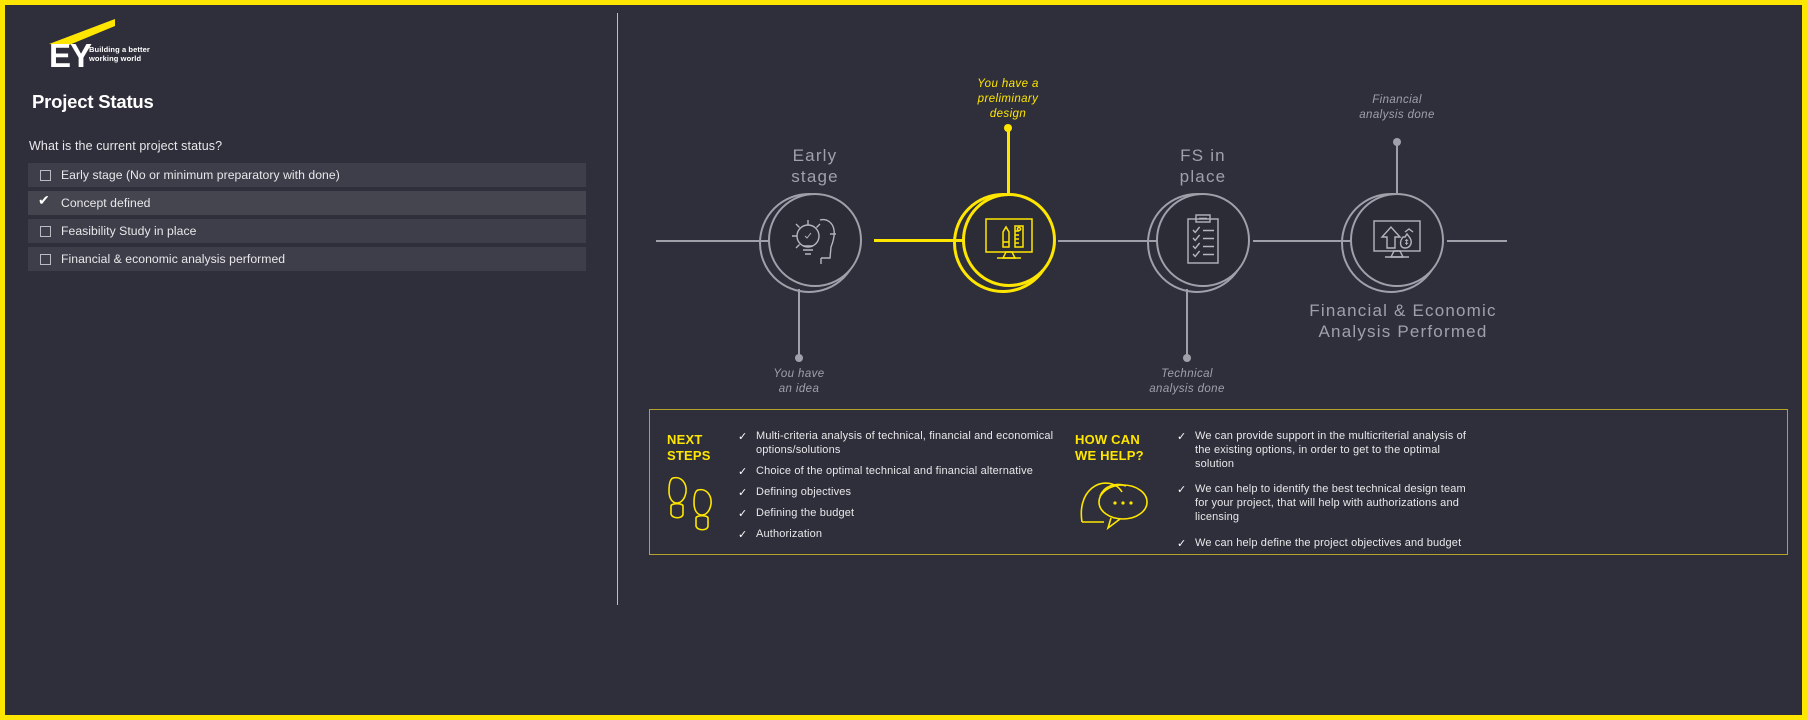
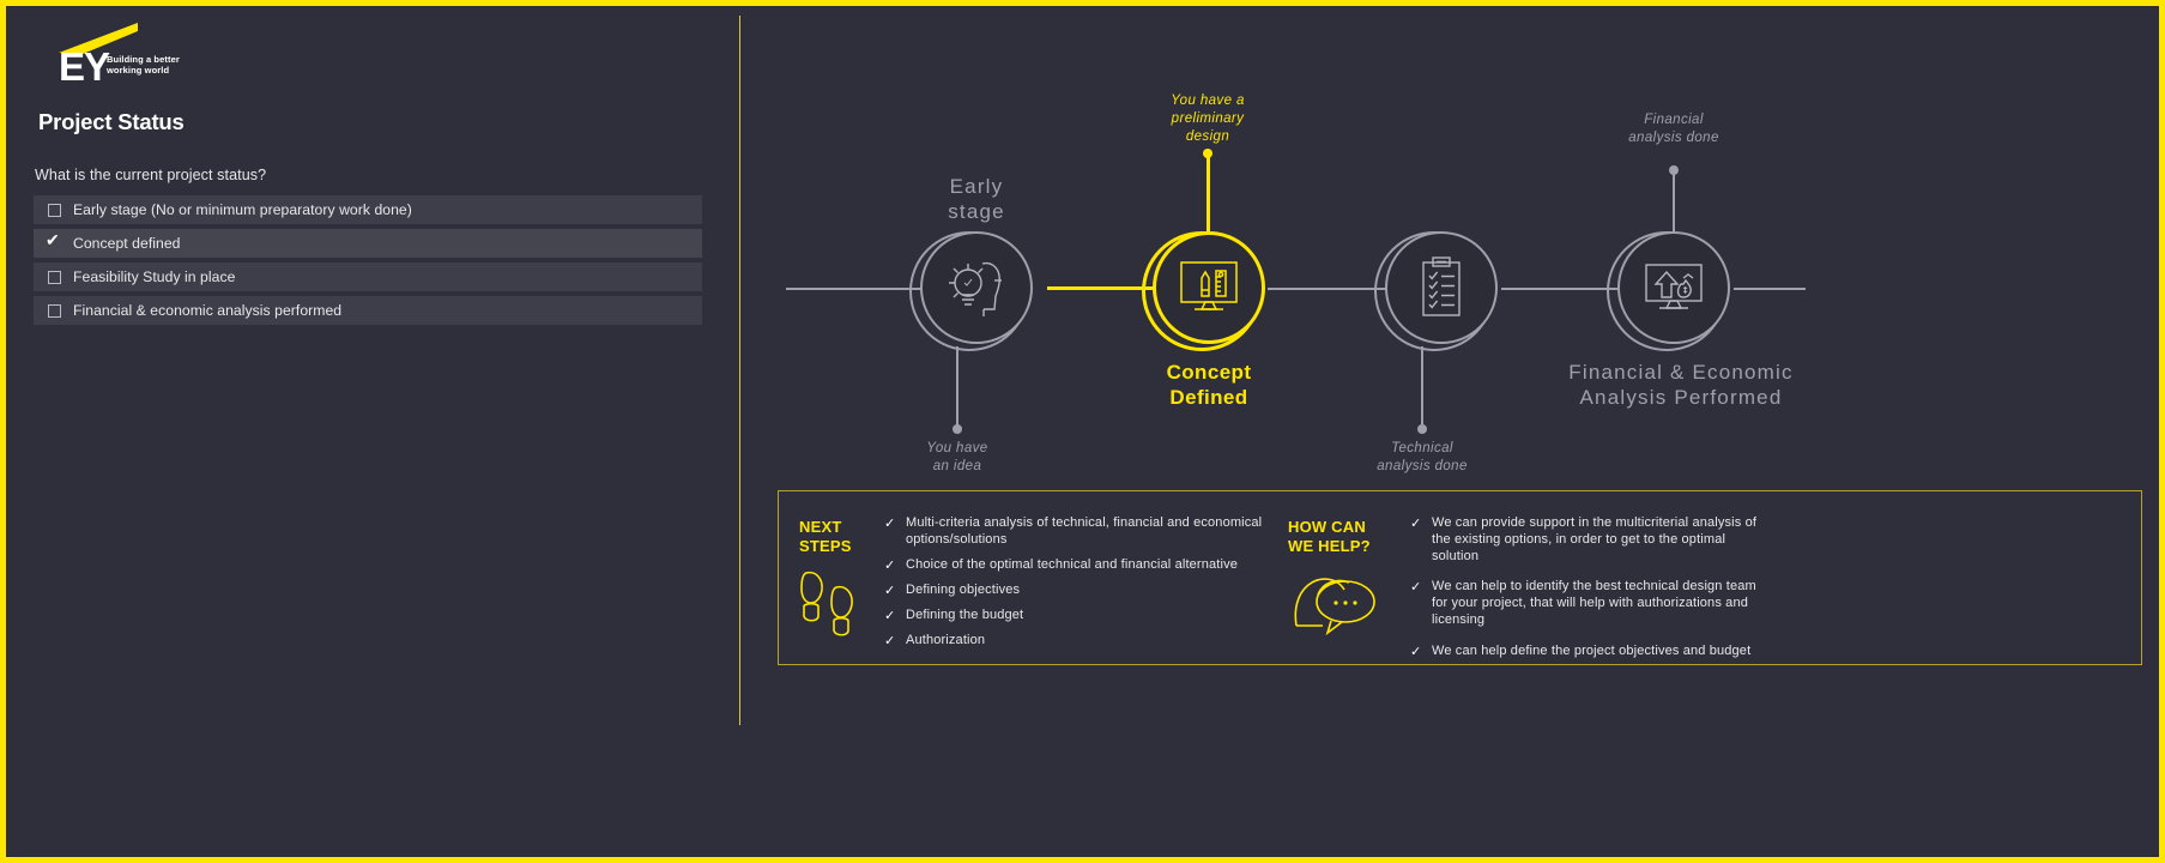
  EY
  Building a better
  working world
  Project Status
  What is the current project status?
- Early stage (No or minimum preparatory with done)
+ Early stage (No or minimum preparatory work done)
  Concept defined
  Feasibility Study in place
  Financial & economic analysis performed
  Early
  stage
  You have
  an idea
+ Concept
+ Defined
  You have a
  preliminary
  design
- FS in
- place
  Technical
  analysis done
  Financial & Economic
  Analysis Performed
  Financial
  analysis done
  NEXT
  STEPS
  ✓
  Multi-criteria analysis of technical, financial and economical options/solutions
  ✓
  Choice of the optimal technical and financial alternative
  ✓
  Defining objectives
  ✓
  Defining the budget
  ✓
  Authorization
  HOW CAN
  WE HELP?
  ✓
  We can provide support in the multicriterial analysis of the existing options, in order to get to the optimal solution
  ✓
  We can help to identify the best technical design team for your project, that will help with authorizations and licensing
  ✓
  We can help define the project objectives and budget
